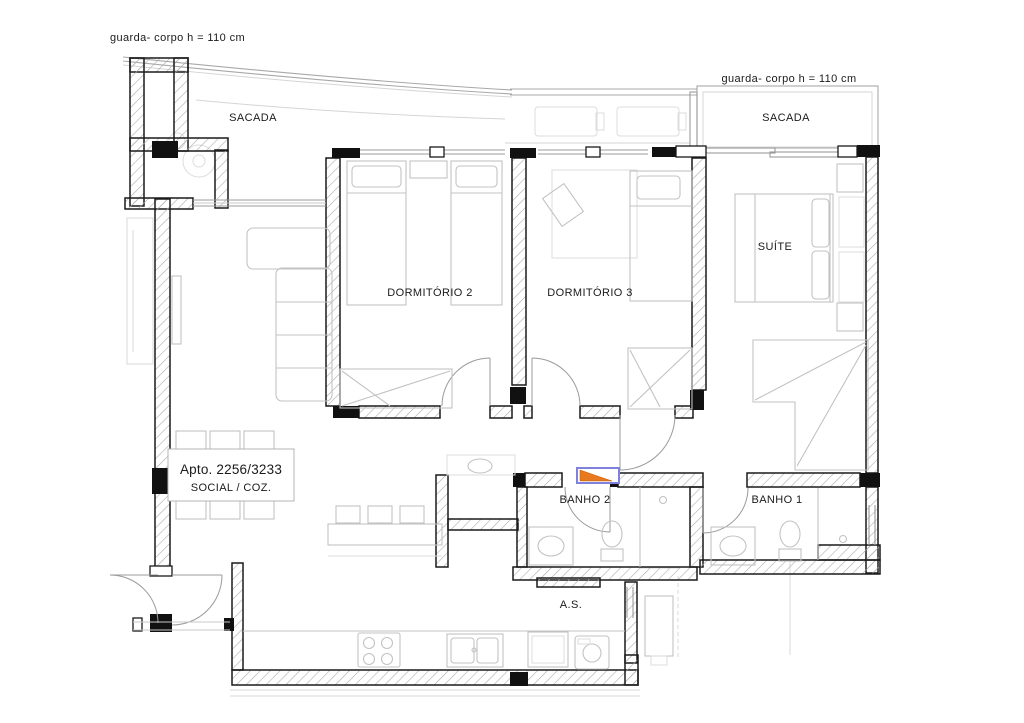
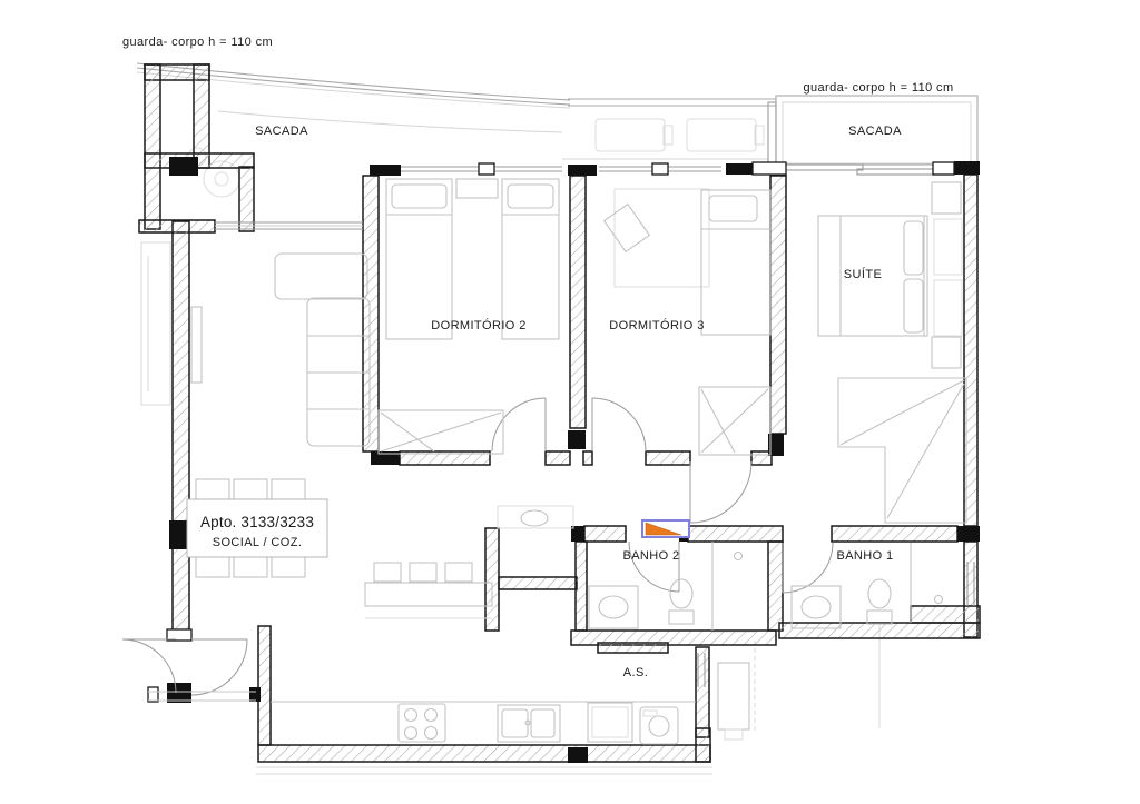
  guarda- corpo h = 110 cm
  guarda- corpo h = 110 cm
  SACADA
  SACADA
  DORMITÓRIO 2
  DORMITÓRIO 3
  SUÍTE
- Apto. 2256/3233
+ Apto. 3133/3233
  SOCIAL / COZ.
  BANHO 2
  BANHO 1
  A.S.
